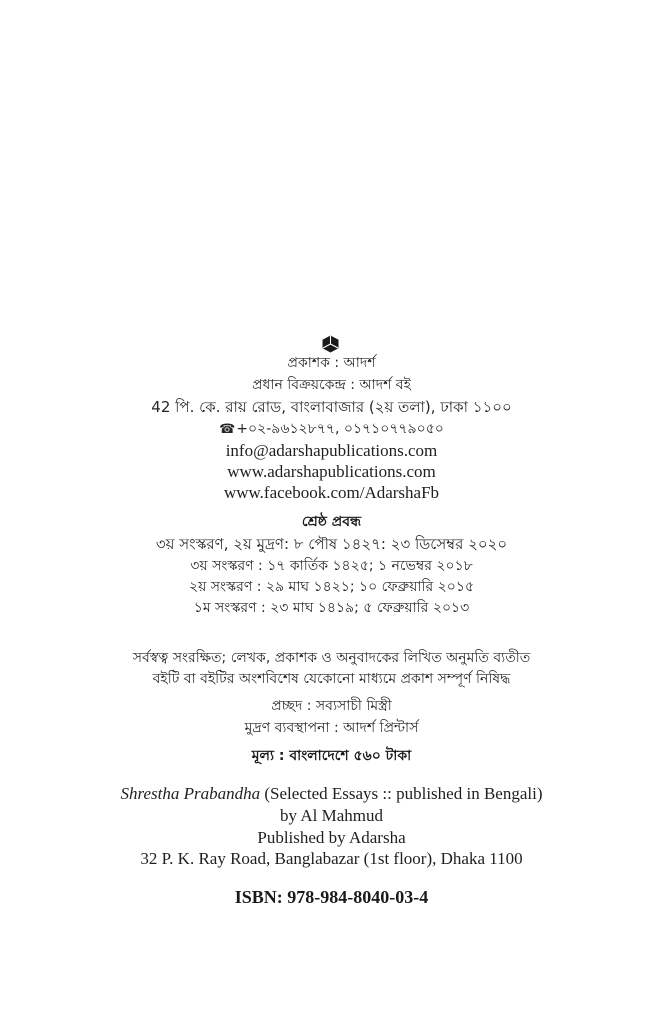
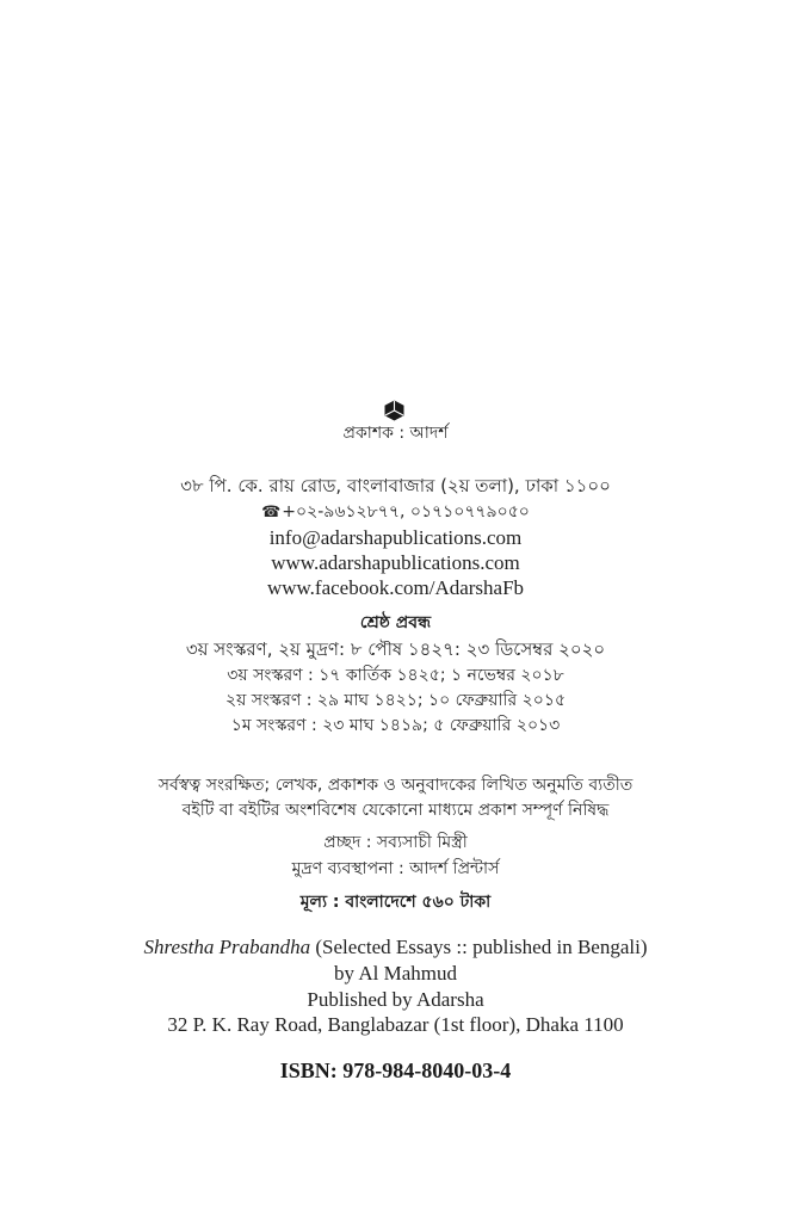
  প্রকাশক : আদর্শ
- প্রধান বিক্রয়কেন্দ্র : আদর্শ বই
- 42 পি. কে. রায় রোড, বাংলাবাজার (২য় তলা), ঢাকা ১১০০
+ ৩৮ পি. কে. রায় রোড, বাংলাবাজার (২য় তলা), ঢাকা ১১০০
  ☎+০২-৯৬১২৮৭৭, ০১৭১০৭৭৯০৫০
  info@adarshapublications.com
  www.adarshapublications.com
  www.facebook.com/AdarshaFb
  শ্রেষ্ঠ প্রবন্ধ
  ৩য় সংস্করণ, ২য় মুদ্রণ: ৮ পৌষ ১৪২৭: ২৩ ডিসেম্বর ২০২০
  ৩য় সংস্করণ : ১৭ কার্তিক ১৪২৫; ১ নভেম্বর ২০১৮
  ২য় সংস্করণ : ২৯ মাঘ ১৪২১; ১০ ফেব্রুয়ারি ২০১৫
  ১ম সংস্করণ : ২৩ মাঘ ১৪১৯; ৫ ফেব্রুয়ারি ২০১৩
  সর্বস্বত্ব সংরক্ষিত; লেখক, প্রকাশক ও অনুবাদকের লিখিত অনুমতি ব্যতীত
  বইটি বা বইটির অংশবিশেষ যেকোনো মাধ্যমে প্রকাশ সম্পূর্ণ নিষিদ্ধ
  প্রচ্ছদ : সব্যসাচী মিস্ত্রী
  মুদ্রণ ব্যবস্থাপনা : আদর্শ প্রিন্টার্স
  মূল্য : বাংলাদেশে ৫৬০ টাকা
  Shrestha Prabandha (Selected Essays :: published in Bengali)
  by Al Mahmud
  Published by Adarsha
  32 P. K. Ray Road, Banglabazar (1st floor), Dhaka 1100
  ISBN: 978-984-8040-03-4
